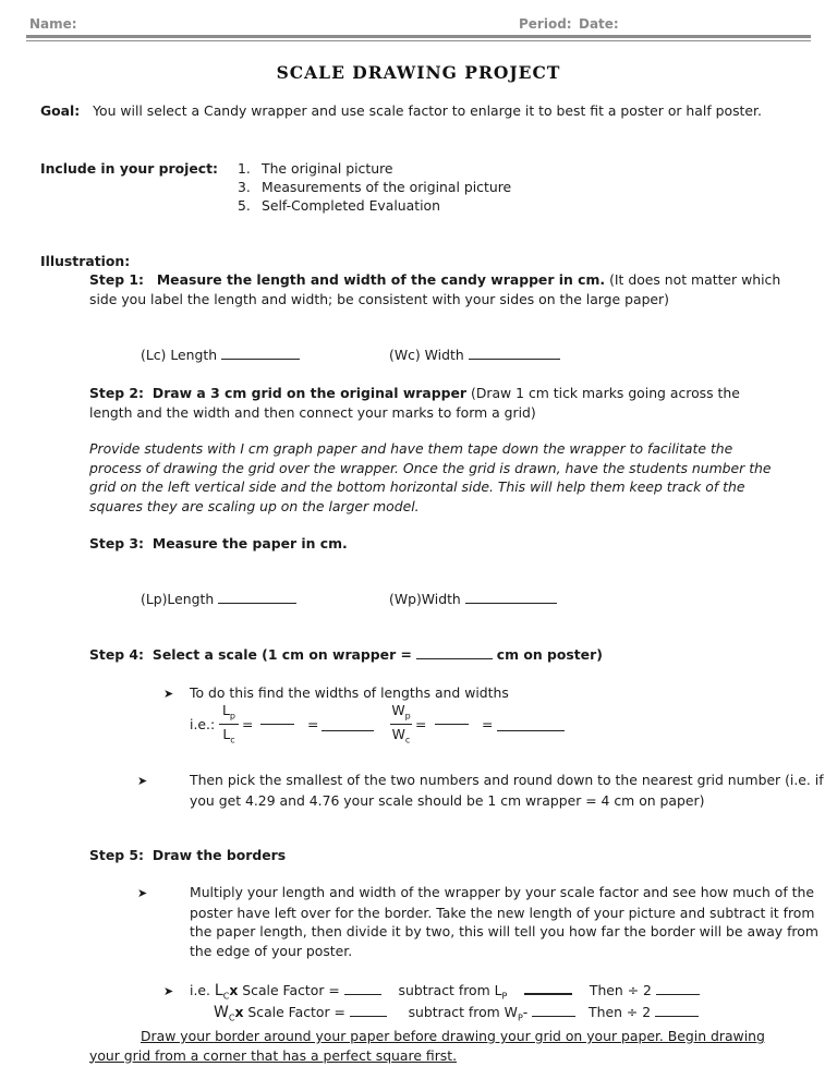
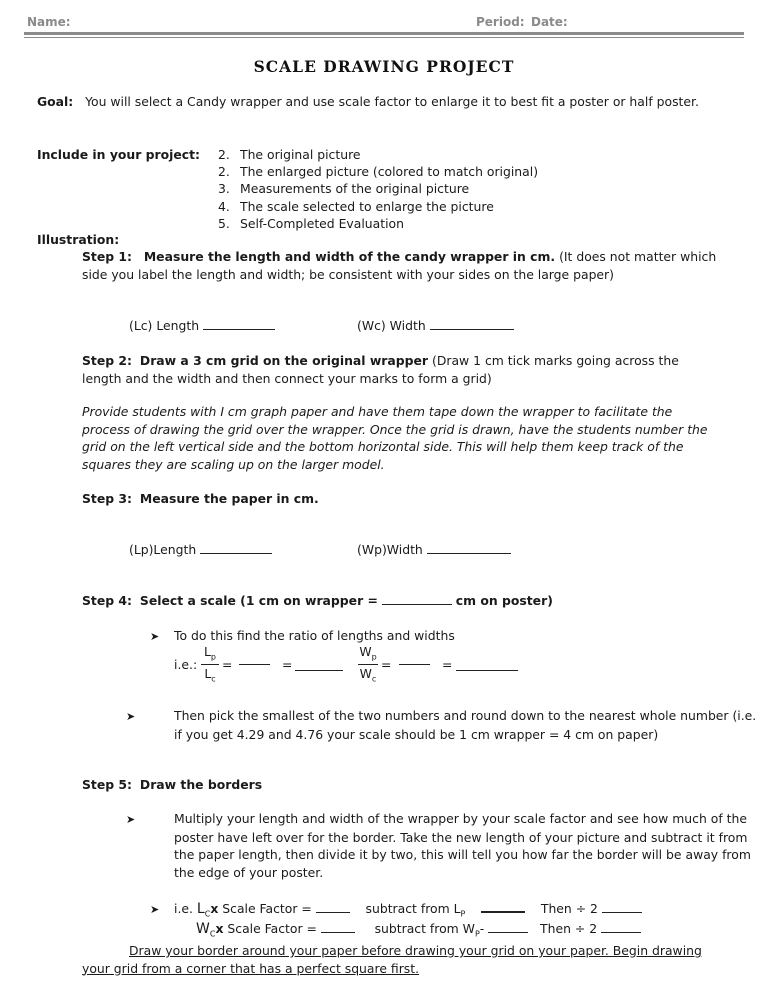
  Name:
  Period:
  Date:
  SCALE DRAWING PROJECT
  Goal: You will select a Candy wrapper and use scale factor to enlarge it to best fit a poster or half poster.
  Include in your project:
- 1. The original picture
+ 2. The original picture
+ 2. The enlarged picture (colored to match original)
  3. Measurements of the original picture
+ 4. The scale selected to enlarge the picture
  5. Self-Completed Evaluation
  Illustration:
  Step 1: Measure the length and width of the candy wrapper in cm. (It does not matter which side you label the length and width; be consistent with your sides on the large paper)
  (Lc) Length
  (Wc) Width
  Step 2: Draw a 3 cm grid on the original wrapper (Draw 1 cm tick marks going across the length and the width and then connect your marks to form a grid)
  Provide students with I cm graph paper and have them tape down the wrapper to facilitate the process of drawing the grid over the wrapper. Once the grid is drawn, have the students number the grid on the left vertical side and the bottom horizontal side. This will help them keep track of the squares they are scaling up on the larger model.
  Step 3: Measure the paper in cm.
  (Lp)Length
  (Wp)Width
  Step 4: Select a scale (1 cm on wrapper = cm on poster)
- ➤ To do this find the widths of lengths and widths
+ ➤ To do this find the ratio of lengths and widths
  i.e.:
  Lp
  Lc
  =
  =
  Wp
  Wc
  =
  =
- ➤ Then pick the smallest of the two numbers and round down to the nearest grid number (i.e. if you get 4.29 and 4.76 your scale should be 1 cm wrapper = 4 cm on paper)
+ ➤ Then pick the smallest of the two numbers and round down to the nearest whole number (i.e. if you get 4.29 and 4.76 your scale should be 1 cm wrapper = 4 cm on paper)
  Step 5: Draw the borders
  ➤ Multiply your length and width of the wrapper by your scale factor and see how much of the poster have left over for the border. Take the new length of your picture and subtract it from the paper length, then divide it by two, this will tell you how far the border will be away from the edge of your poster.
  ➤ i.e. LCx Scale Factor = subtract from LP Then ÷ 2
  WCx Scale Factor = subtract from WP- Then ÷ 2
  Draw your border around your paper before drawing your grid on your paper. Begin drawing your grid from a corner that has a perfect square first.
